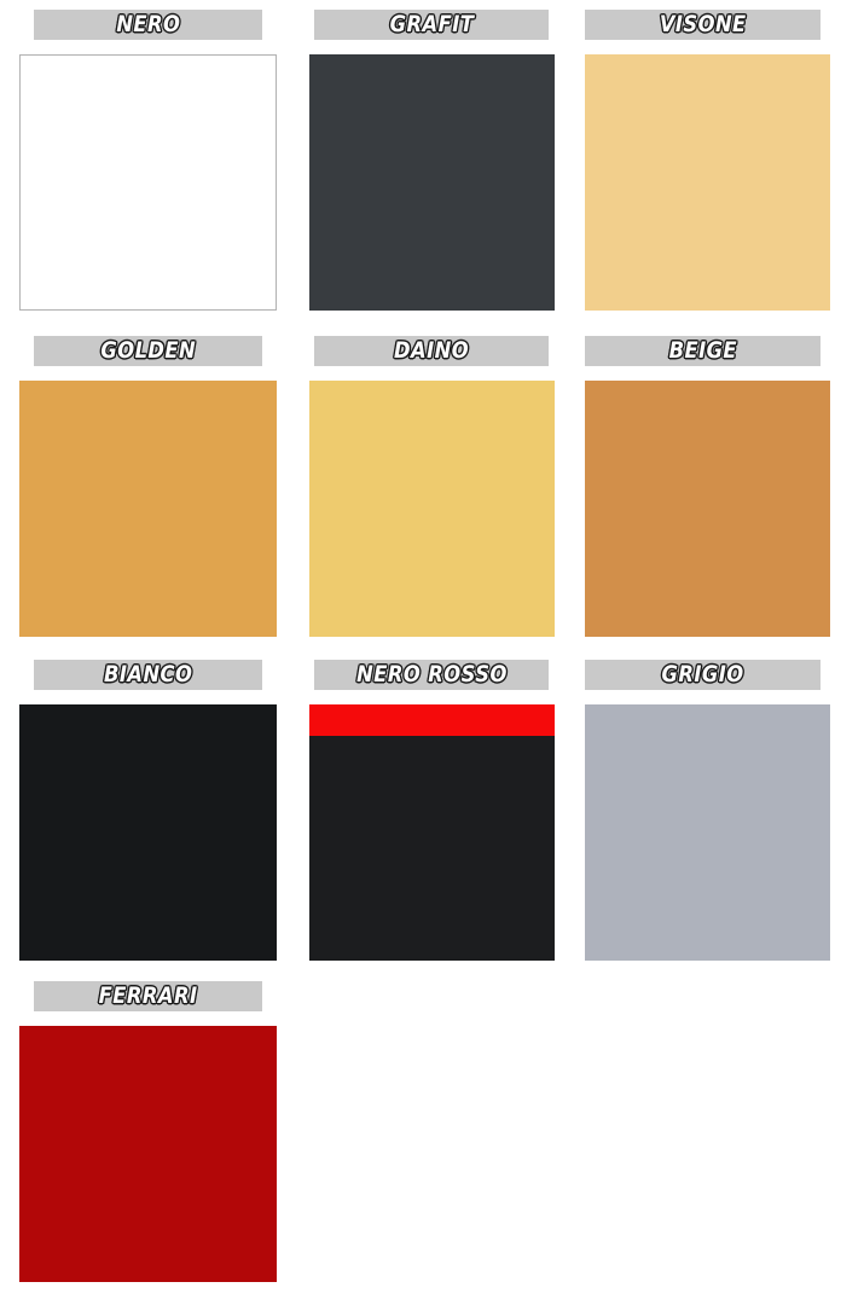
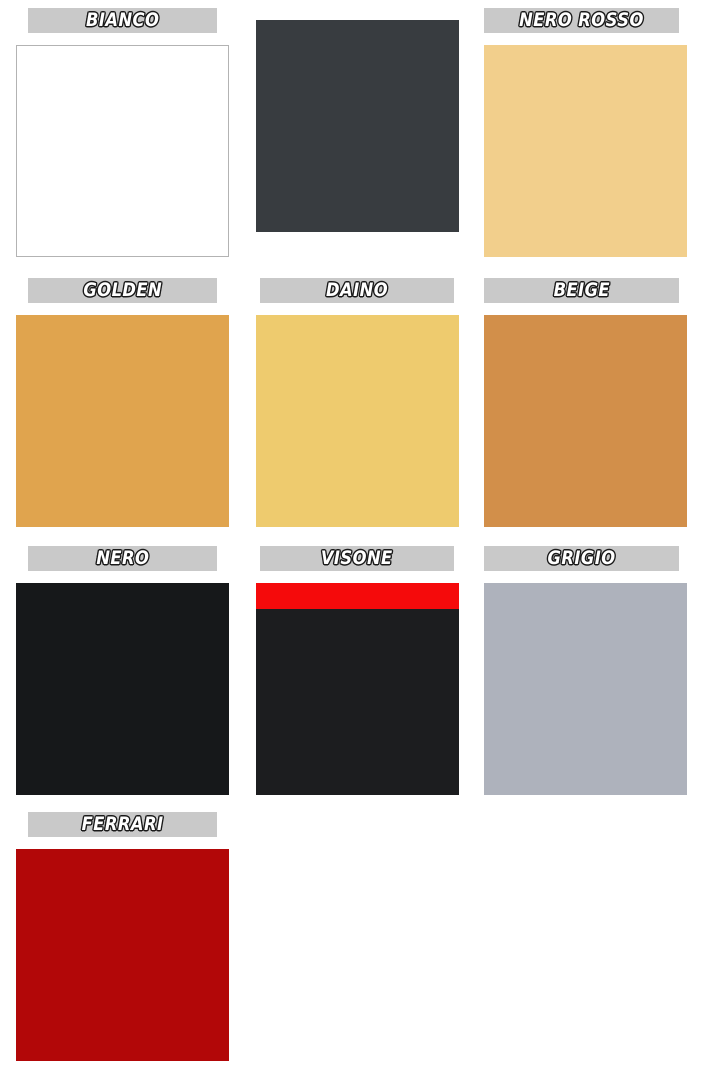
- NERO
+ BIANCO
- GRAFIT
- VISONE
+ NERO ROSSO
  GOLDEN
  DAINO
  BEIGE
- BIANCO
+ NERO
- NERO ROSSO
+ VISONE
  GRIGIO
  FERRARI
